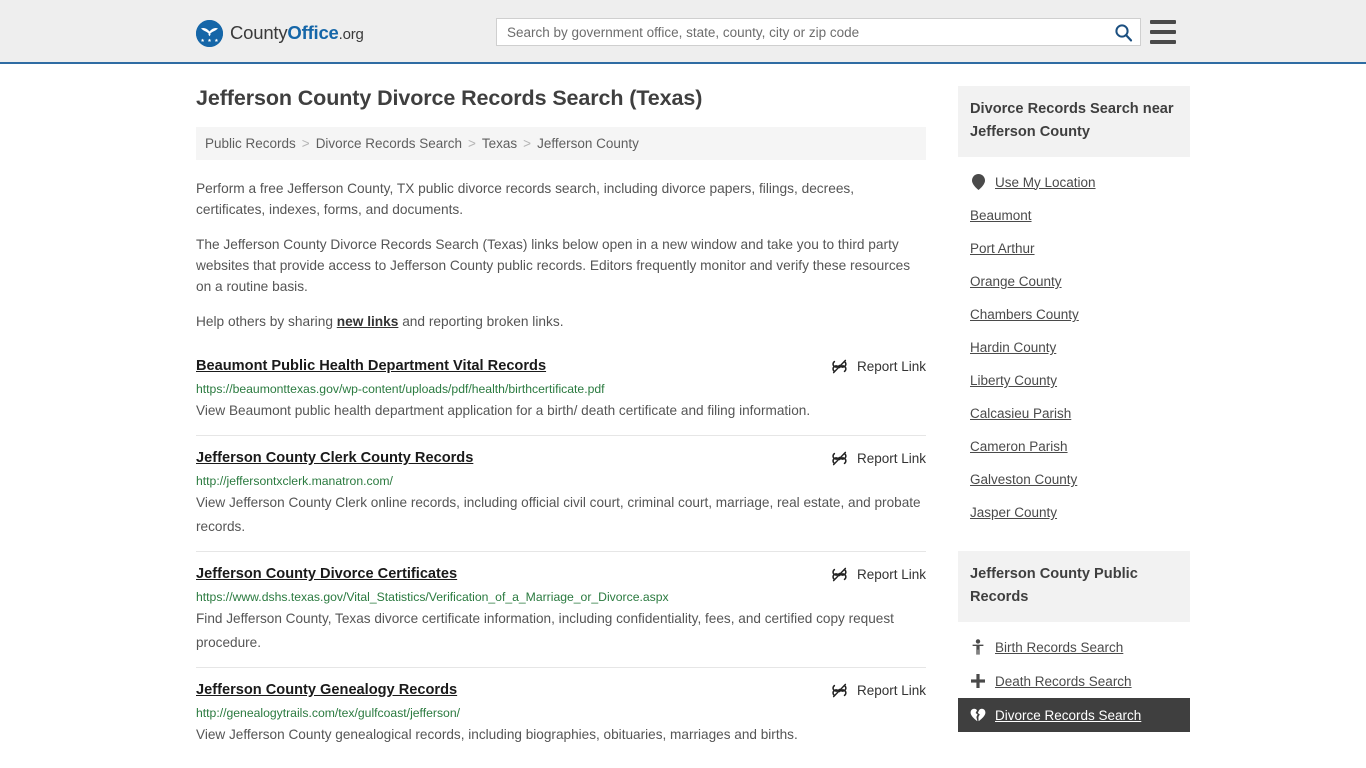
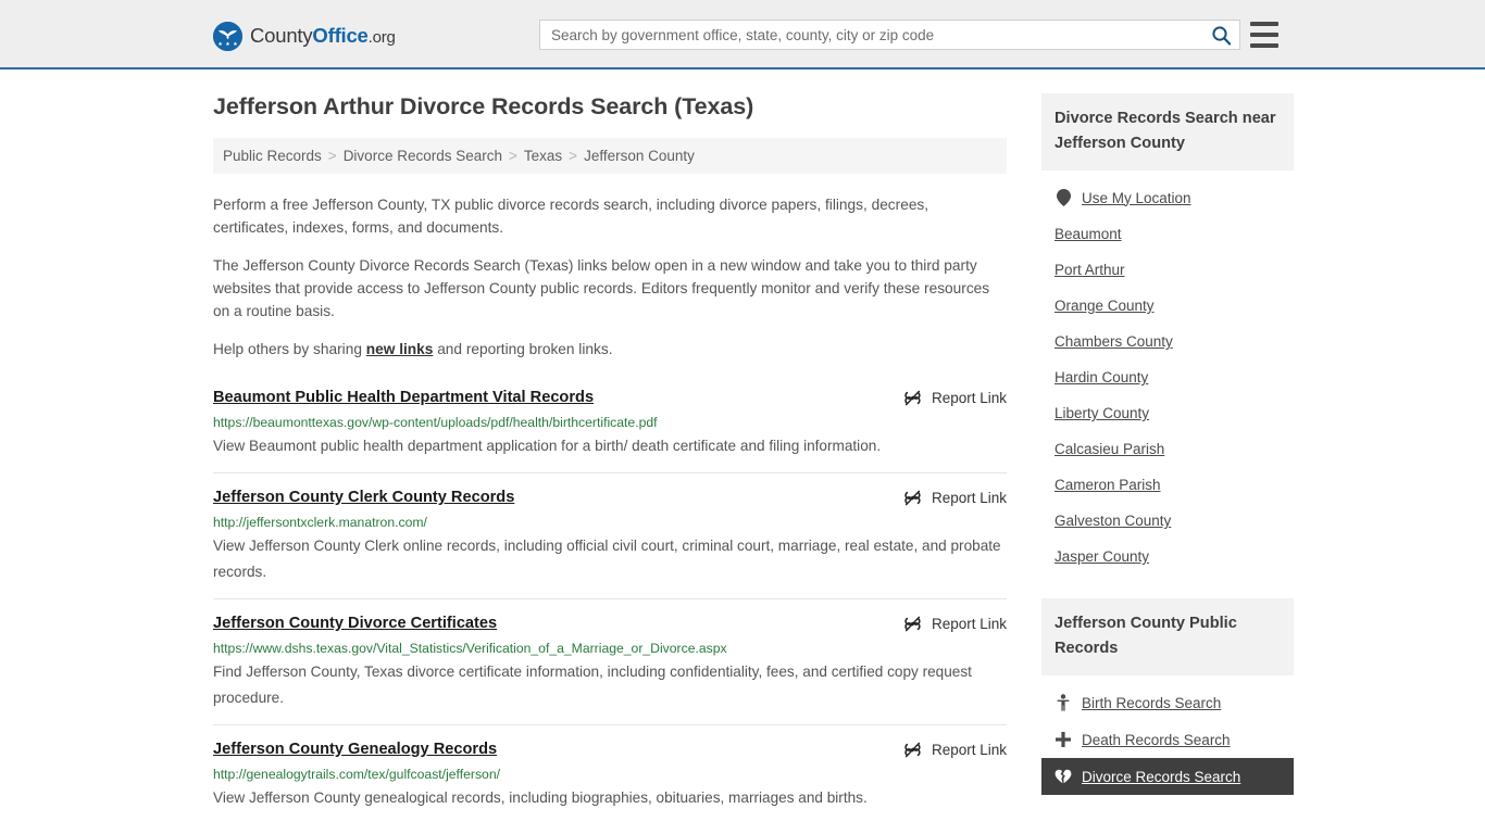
  CountyOffice.org
  Search by government office, state, county, city or zip code
- Jefferson County Divorce Records Search (Texas)
+ Jefferson Arthur Divorce Records Search (Texas)
  Public Records > Divorce Records Search > Texas > Jefferson County
  Perform a free Jefferson County, TX public divorce records search, including divorce papers, filings, decrees, certificates, indexes, forms, and documents.
  The Jefferson County Divorce Records Search (Texas) links below open in a new window and take you to third party websites that provide access to Jefferson County public records. Editors frequently monitor and verify these resources on a routine basis.
  Help others by sharing new links and reporting broken links.
  Beaumont Public Health Department Vital Records
  Report Link
  https://beaumonttexas.gov/wp-content/uploads/pdf/health/birthcertificate.pdf
  View Beaumont public health department application for a birth/ death certificate and filing information.
  Jefferson County Clerk County Records
  Report Link
  http://jeffersontxclerk.manatron.com/
  View Jefferson County Clerk online records, including official civil court, criminal court, marriage, real estate, and probate records.
  Jefferson County Divorce Certificates
  Report Link
  https://www.dshs.texas.gov/Vital_Statistics/Verification_of_a_Marriage_or_Divorce.aspx
  Find Jefferson County, Texas divorce certificate information, including confidentiality, fees, and certified copy request procedure.
  Jefferson County Genealogy Records
  Report Link
  http://genealogytrails.com/tex/gulfcoast/jefferson/
  View Jefferson County genealogical records, including biographies, obituaries, marriages and births.
  Divorce Records Search near Jefferson County
  Use My Location
  Beaumont
  Port Arthur
  Orange County
  Chambers County
  Hardin County
  Liberty County
  Calcasieu Parish
  Cameron Parish
  Galveston County
  Jasper County
  Jefferson County Public Records
  Birth Records Search
  Death Records Search
  Divorce Records Search
